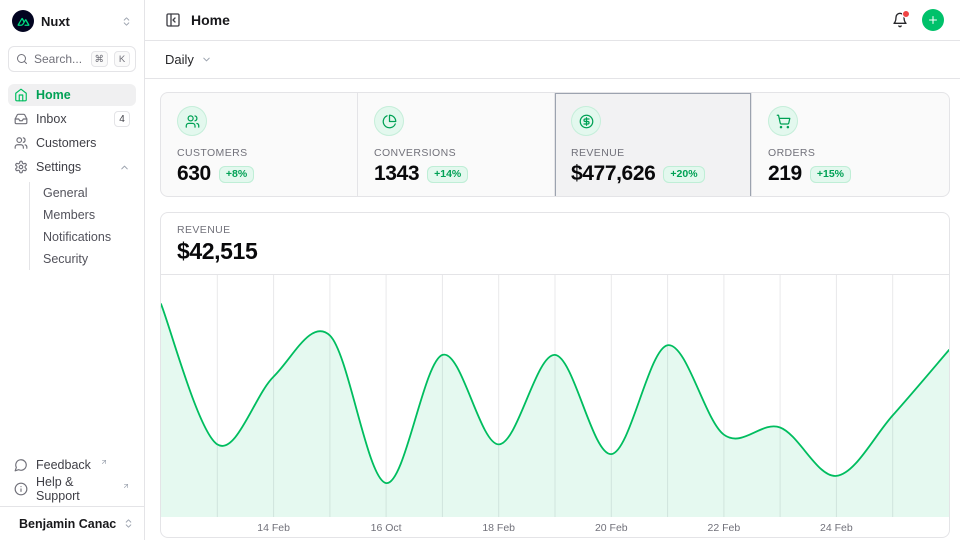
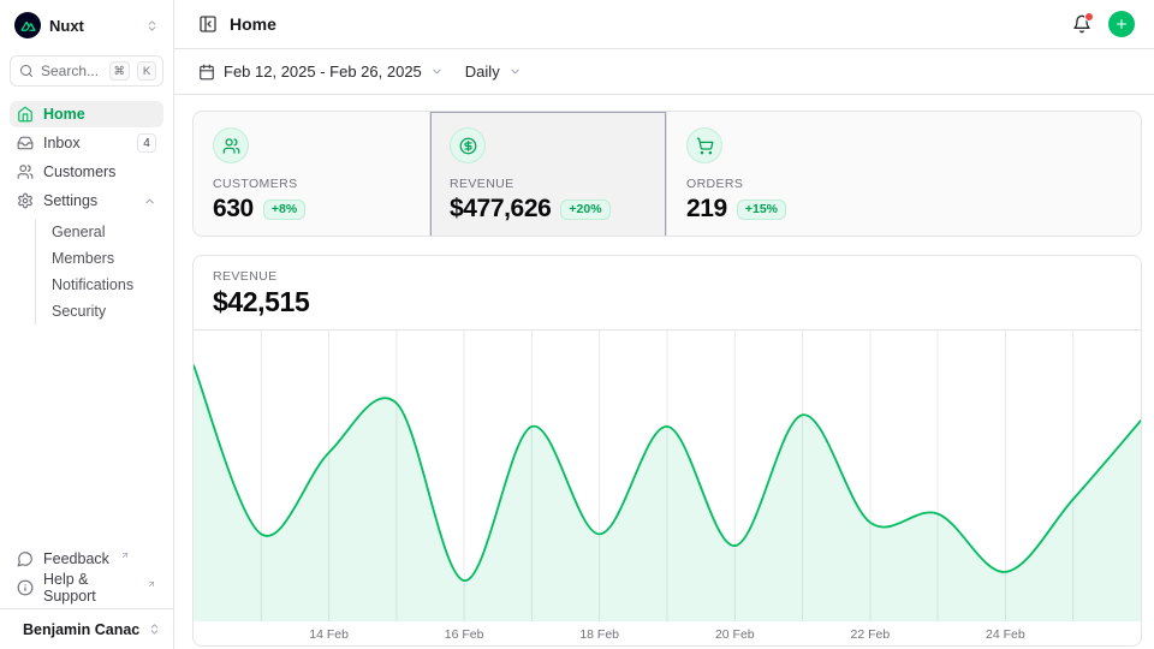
  Nuxt
  Search...
  ⌘
  K
  Home
  Inbox
  4
  Customers
  Settings
  General
  Members
  Notifications
  Security
  Feedback
  Help & Support
  Benjamin Canac
  Home
+ Feb 12, 2025 - Feb 26, 2025
  Daily
  CUSTOMERS
  630
  +8%
- CONVERSIONS
- 1343
- +14%
  REVENUE
  $477,626
  +20%
  ORDERS
  219
  +15%
  REVENUE
  $42,515
  14 Feb
- 16 Oct
+ 16 Feb
  18 Feb
  20 Feb
  22 Feb
  24 Feb
